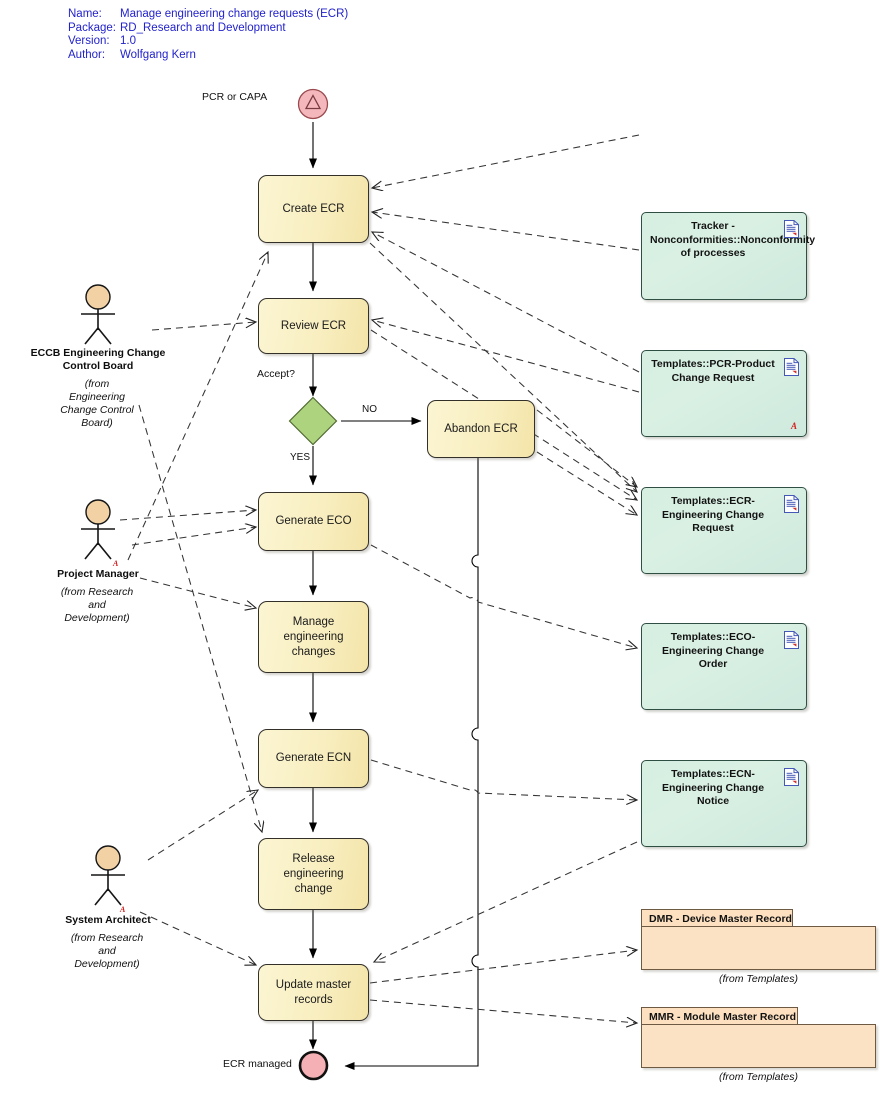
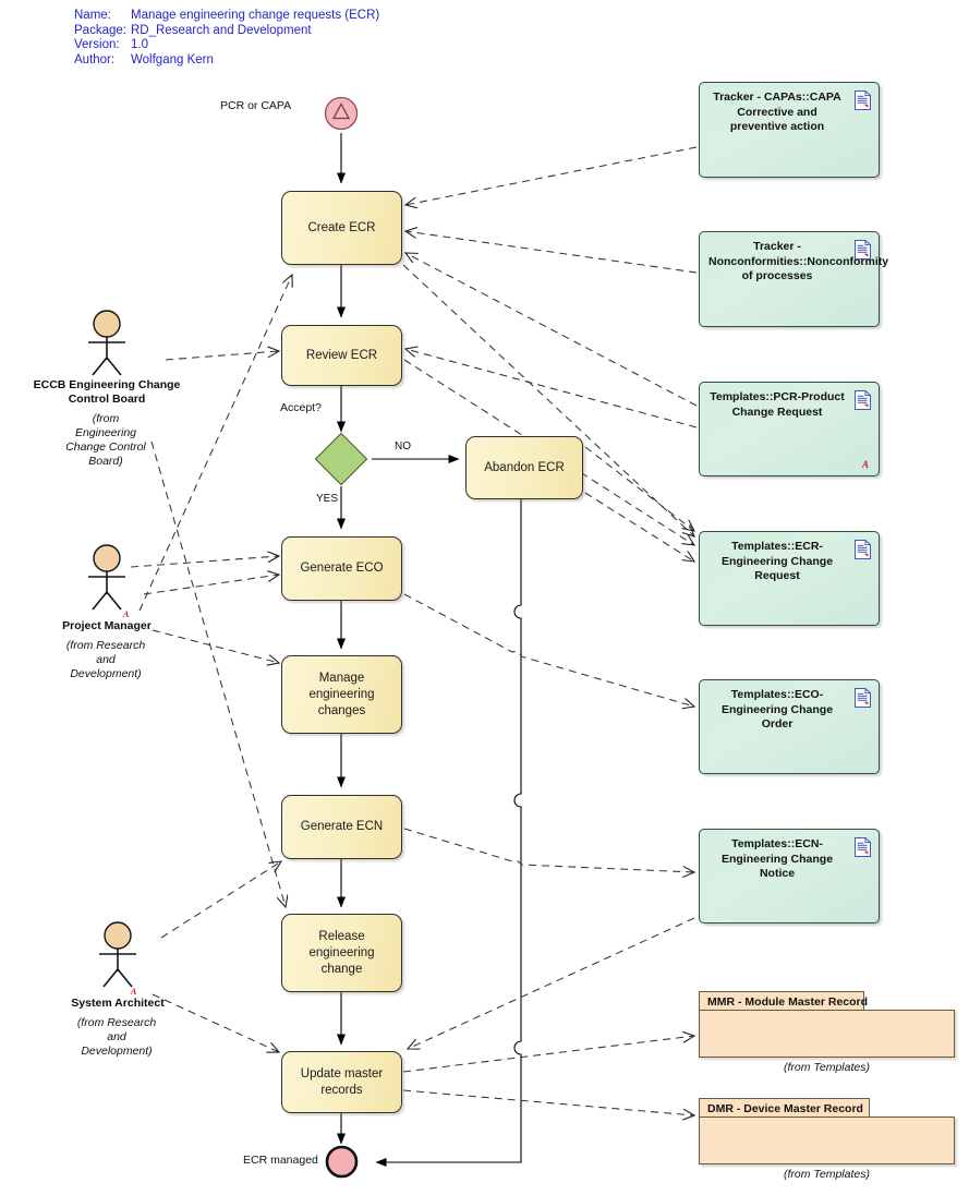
  Name:	Manage engineering change requests (ECR)
  Package:	RD_Research and Development
  Version:	1.0
  Author:	Wolfgang Kern
  PCR or CAPA
  ECR managed
  Accept?
  NO
  YES
  Create ECR
  Review ECR
  Abandon ECR
  Generate ECO
  Manage engineering changes
  Generate ECN
  Release engineering change
  Update master records
+ Tracker - CAPAs::CAPA Corrective and preventive action
  Tracker - Nonconformities::Nonconformity of processes
  Templates::PCR-Product Change Request
  A
  Templates::ECR-Engineering Change Request
  Templates::ECO-Engineering Change Order
  Templates::ECN-Engineering Change Notice
- DMR - Device Master Record
+ MMR - Module Master Record
  (from Templates)
- MMR - Module Master Record
+ DMR - Device Master Record
  (from Templates)
  ECCB Engineering Change Control Board
  (from Engineering Change Control Board)
  Project Manager
  A
  (from Research and Development)
  System Architect
  A
  (from Research and Development)
